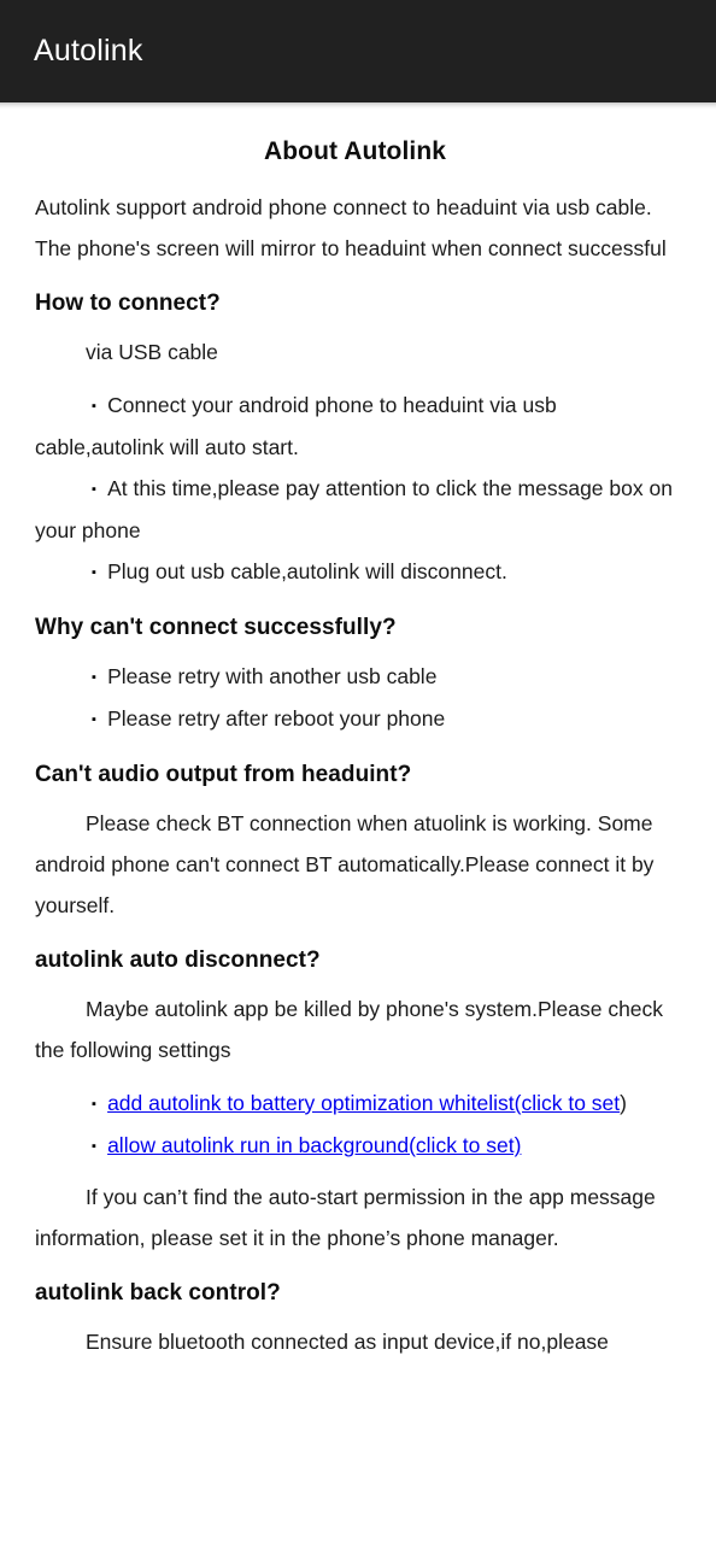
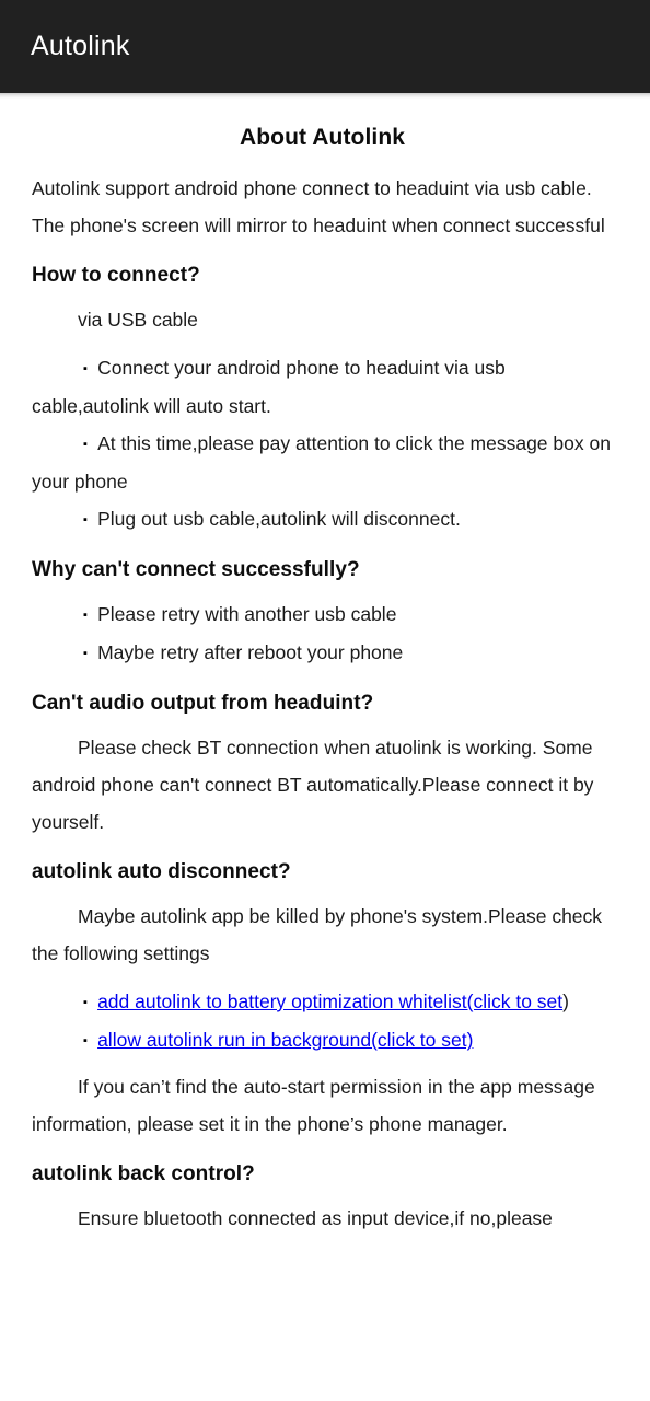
  Autolink
  About Autolink
  Autolink support android phone connect to headuint via usb cable. The phone's screen will mirror to headuint when connect successful
  How to connect?
  via USB cable
  ▪ Connect your android phone to headuint via usb cable,autolink will auto start.
  ▪ At this time,please pay attention to click the message box on your phone
  ▪ Plug out usb cable,autolink will disconnect.
  Why can't connect successfully?
  ▪ Please retry with another usb cable
- ▪ Please retry after reboot your phone
+ ▪ Maybe retry after reboot your phone
  Can't audio output from headuint?
  Please check BT connection when atuolink is working. Some android phone can't connect BT automatically.Please connect it by yourself.
  autolink auto disconnect?
  Maybe autolink app be killed by phone's system.Please check the following settings
  ▪ add autolink to battery optimization whitelist(click to set)
  ▪ allow autolink run in background(click to set)
  If you can’t find the auto-start permission in the app message information, please set it in the phone’s phone manager.
  autolink back control?
  Ensure bluetooth connected as input device,if no,please
